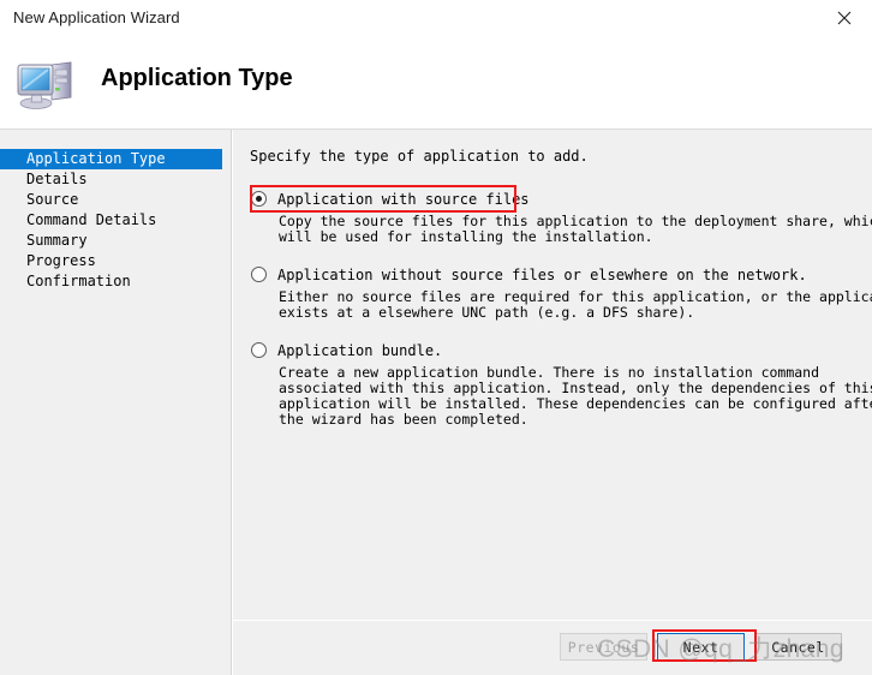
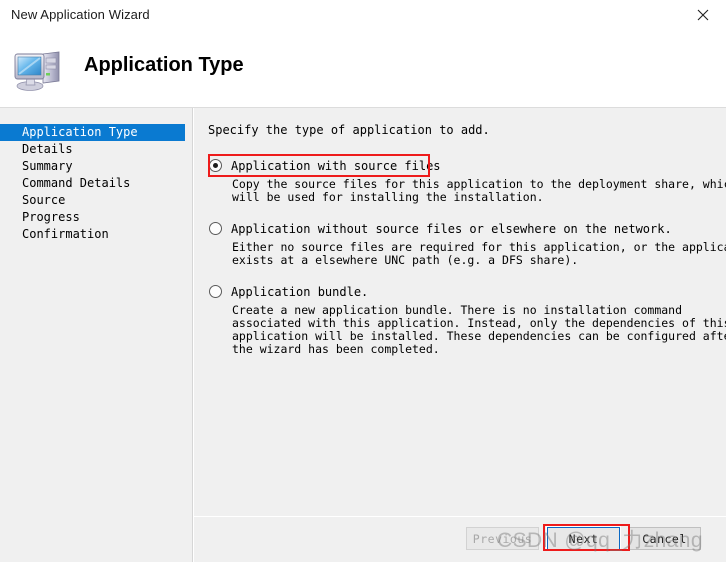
  New Application Wizard
  Application Type
  Application Type
  Details
- Source
+ Summary
  Command Details
- Summary
+ Source
  Progress
  Confirmation
  Specify the type of application to add.
  Application with source files
  Copy the source files for this application to the deployment share, whi
  will be used for installing the installation.
  Application without source files or elsewhere on the network.
  Either no source files are required for this application, or the applic
  exists at a elsewhere UNC path (e.g. a DFS share).
  Application bundle.
  Create a new application bundle. There is no installation command
  associated with this application. Instead, only the dependencies of thi
  application will be installed. These dependencies can be configured aft
  the wizard has been completed.
  Previous
  Next
  Cancel
  CSDN @qq_力zhang
